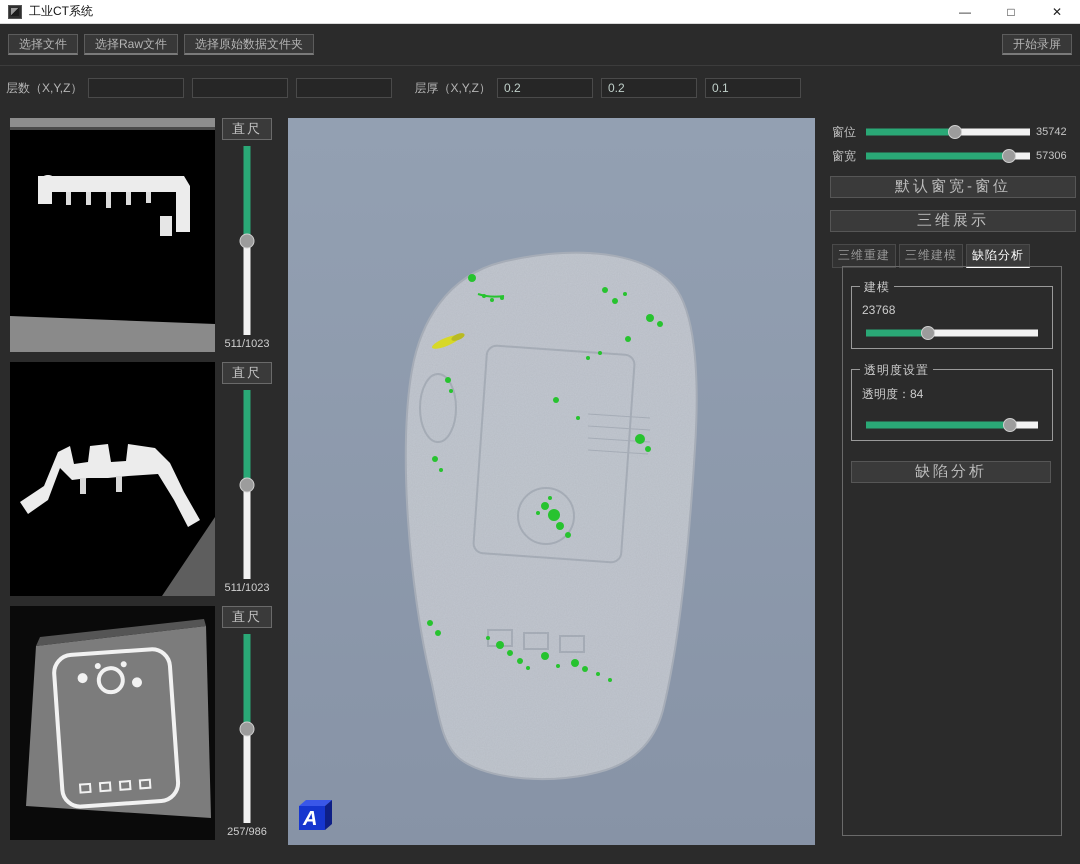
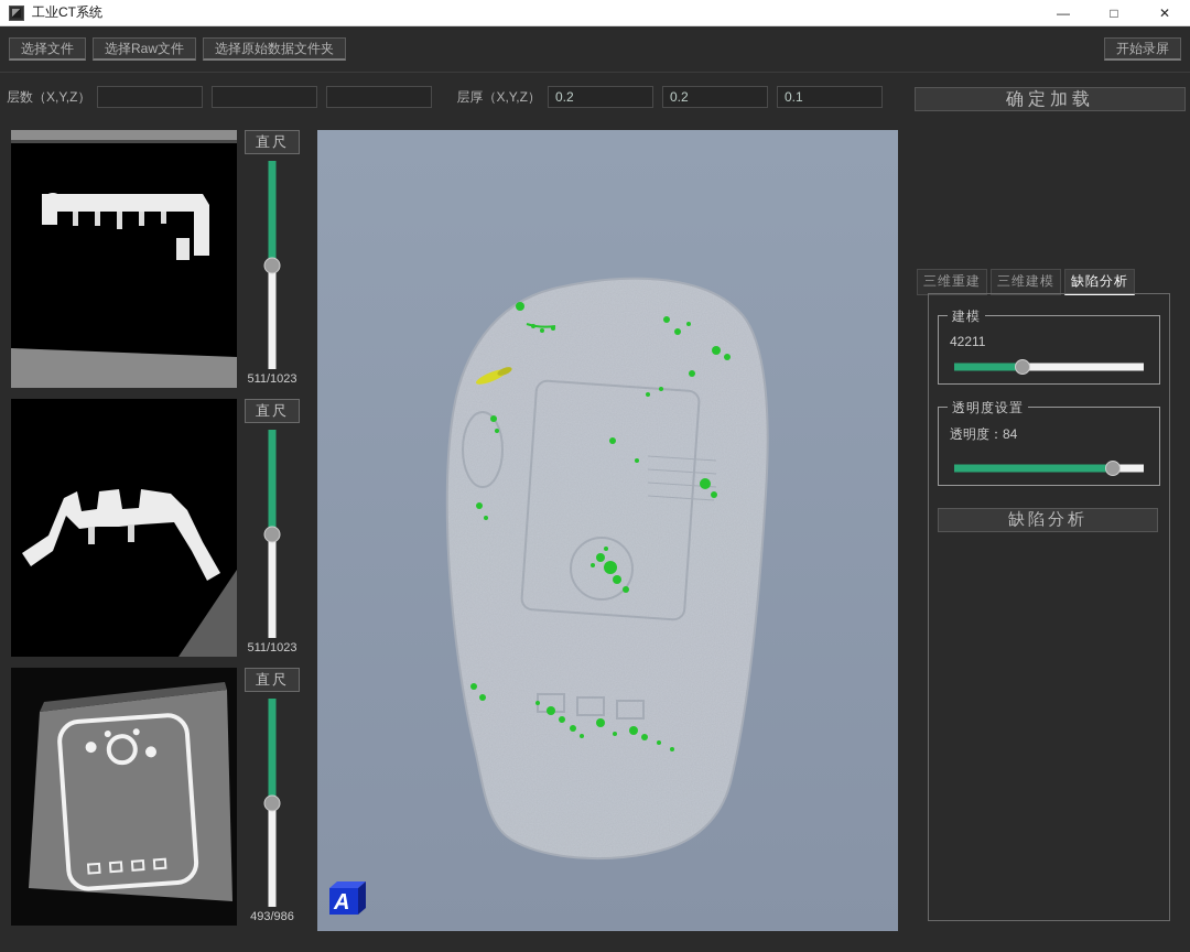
  工业CT系统
  —
  □
  ✕
  选择文件
  选择Raw文件
  选择原始数据文件夹
  开始录屏
  层数（X,Y,Z）
  层厚（X,Y,Z）
  0.2
  0.2
  0.1
+ 确定加载
  直尺
  511/1023
  直尺
  511/1023
  直尺
- 257/986
+ 493/986
  A
- 窗位
- 35742
- 窗宽
- 57306
- 默认窗宽-窗位
- 三维展示
  三维重建
  三维建模
  缺陷分析
  建模
- 23768
+ 42211
  透明度设置
  透明度：84
  缺陷分析
